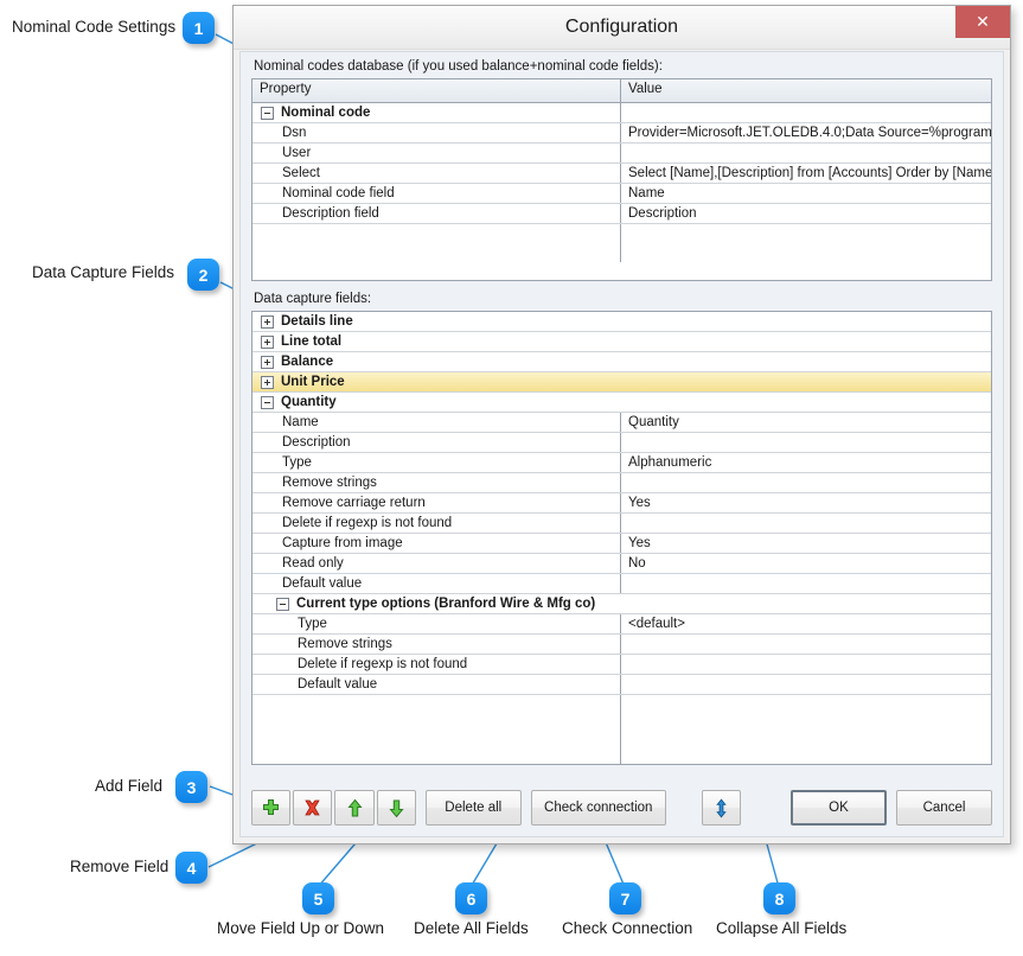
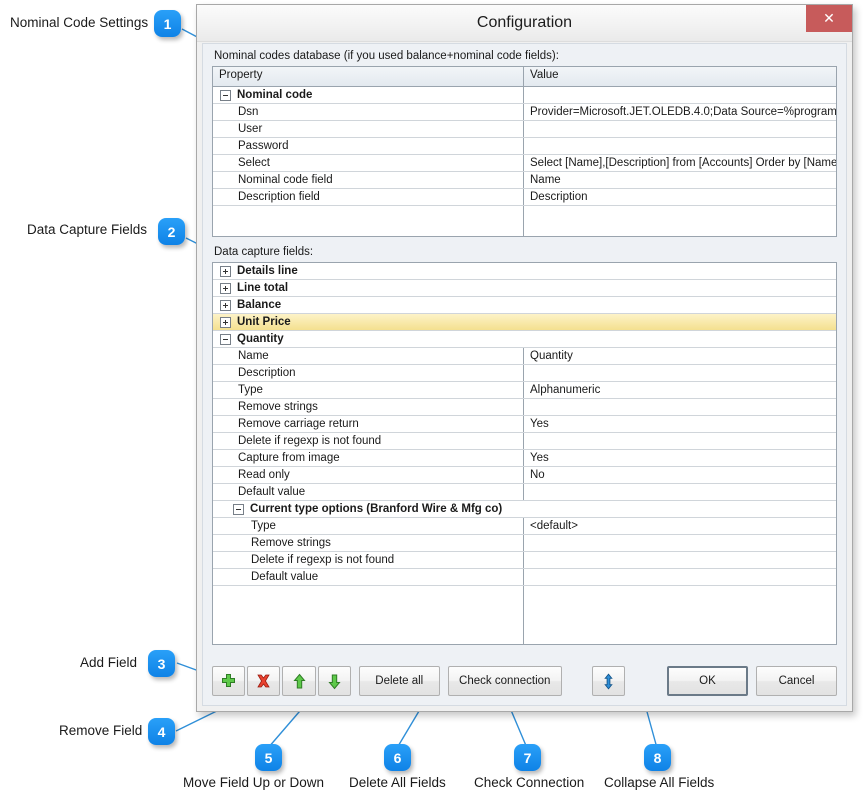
  Nominal Code Settings
  1
  Data Capture Fields
  2
  Add Field
  3
  Remove Field
  4
  Move Field Up or Down
  5
  Delete All Fields
  6
  Check Connection
  7
  Collapse All Fields
  8
  Configuration
  ✕
  Nominal codes database (if you used balance+nominal code fields):
  Property
  Value
  Nominal code
  Dsn
  Provider=Microsoft.JET.OLEDB.4.0;Data Source=%program
  User
+ Password
  Select
  Select [Name],[Description] from [Accounts] Order by [Name
  Nominal code field
  Name
  Description field
  Description
  Data capture fields:
  Details line
  Line total
  Balance
  Unit Price
  Quantity
  Name
  Quantity
  Description
  Type
  Alphanumeric
  Remove strings
  Remove carriage return
  Yes
  Delete if regexp is not found
  Capture from image
  Yes
  Read only
  No
  Default value
  Current type options (Branford Wire & Mfg co)
  Type
  <default>
  Remove strings
  Delete if regexp is not found
  Default value
  Delete all
  Check connection
  OK
  Cancel
